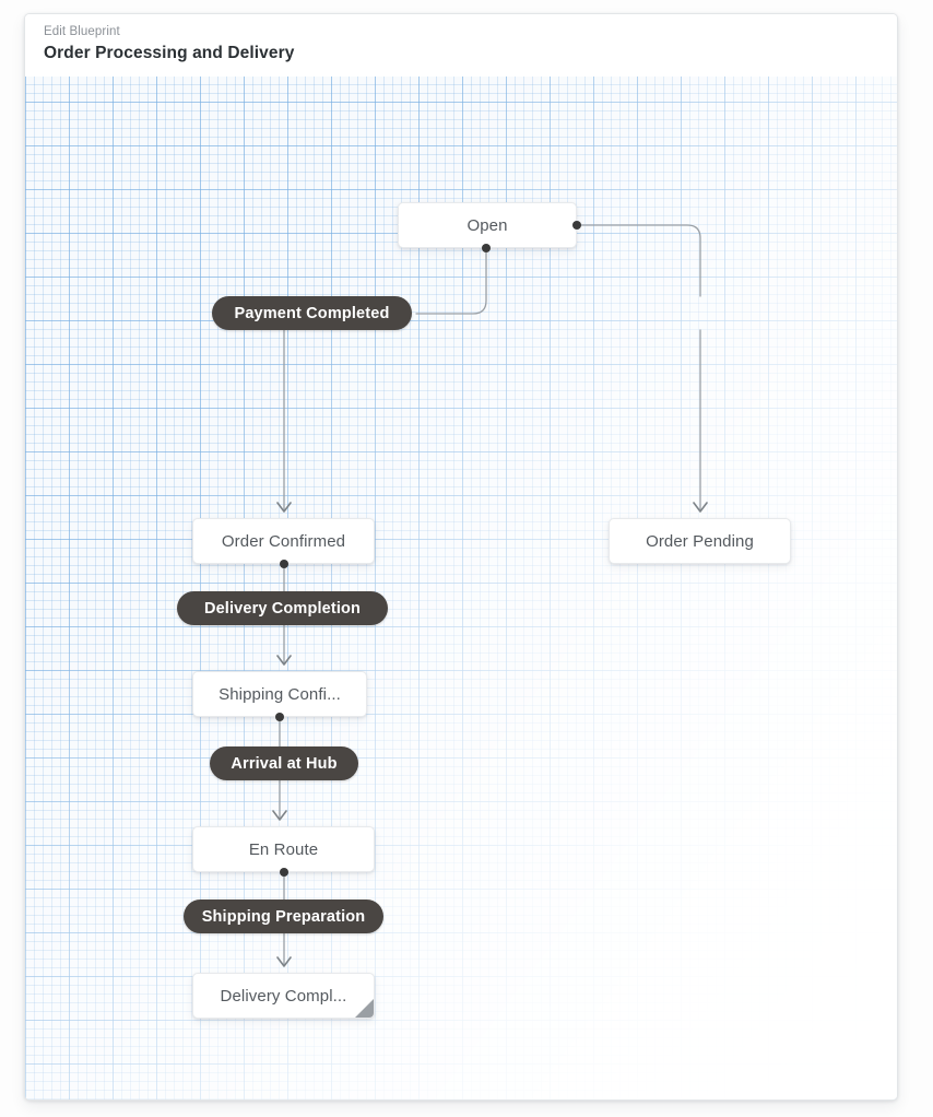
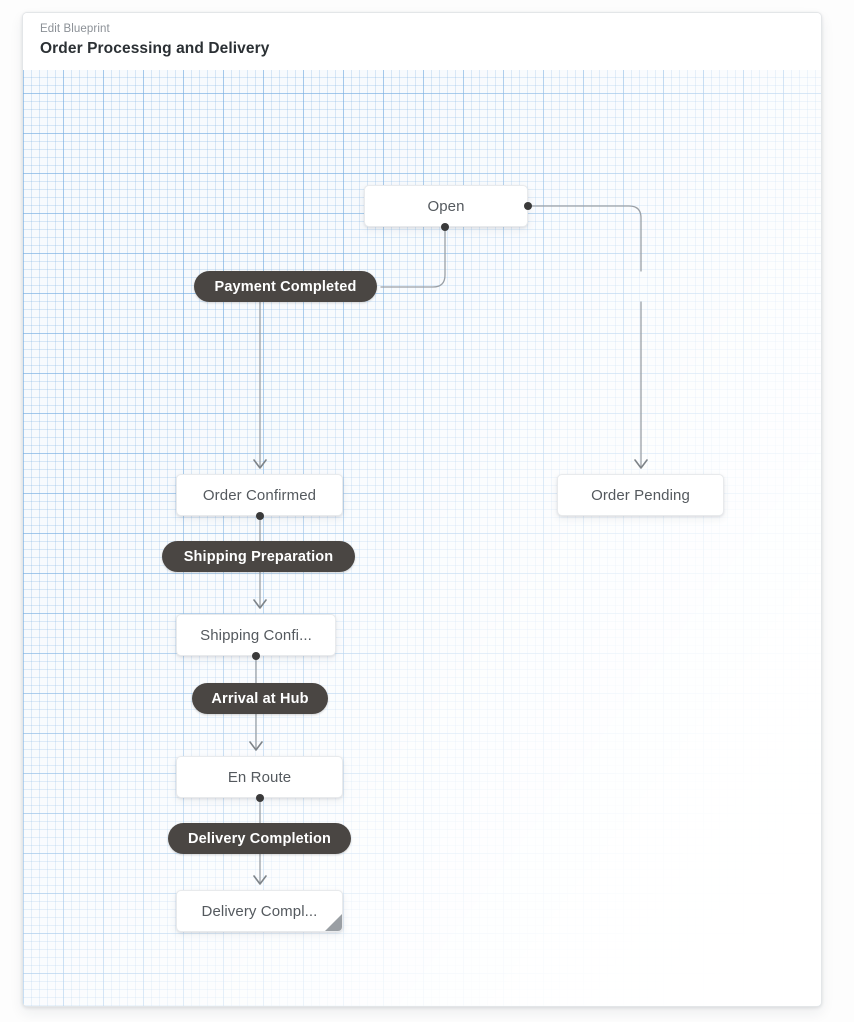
  Edit Blueprint
  Order Processing and Delivery
  Open
  Order Confirmed
  Order Pending
  Shipping Confi...
  En Route
  Delivery Compl...
  Payment Completed
- Delivery Completion
+ Shipping Preparation
  Arrival at Hub
- Shipping Preparation
+ Delivery Completion
